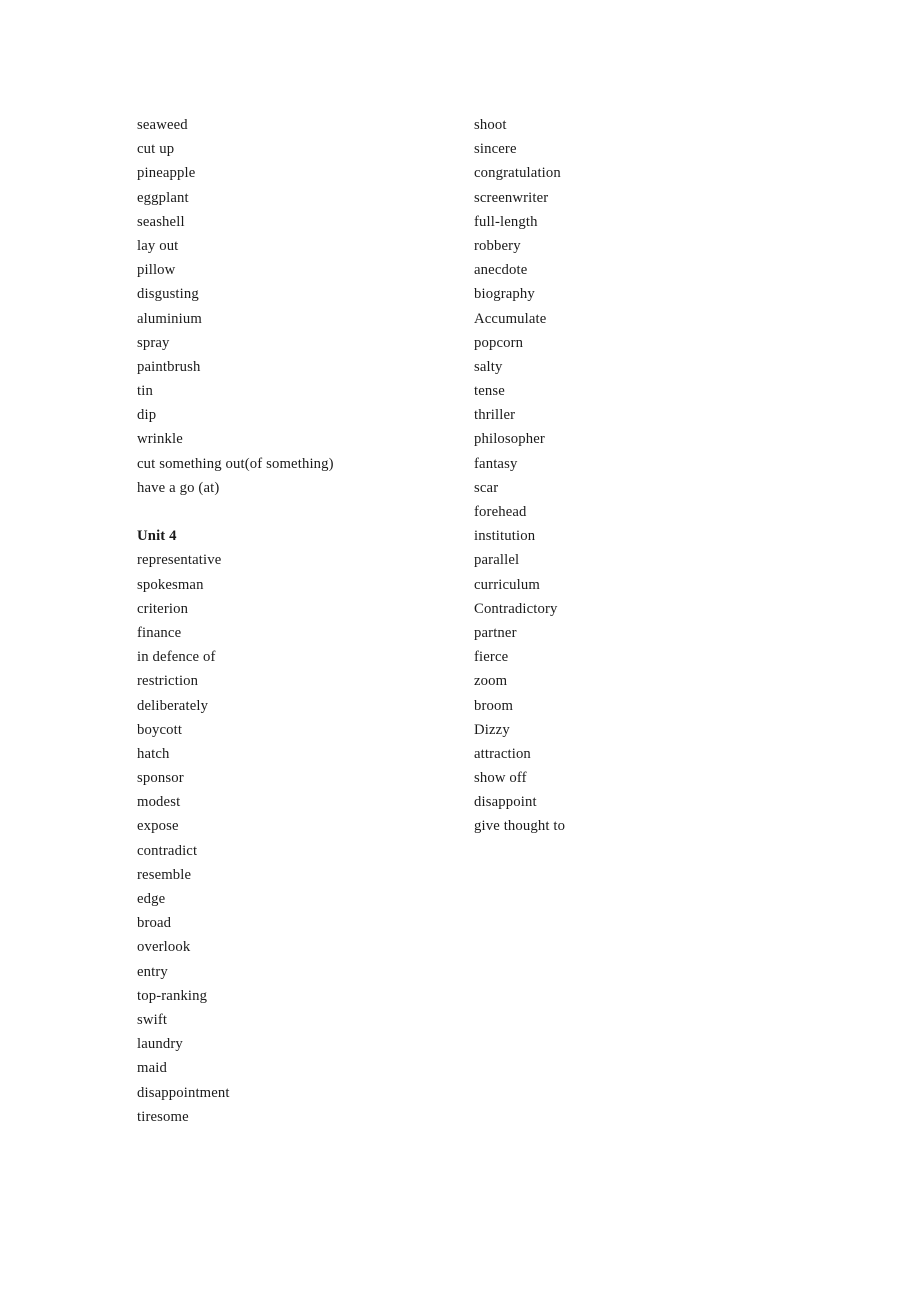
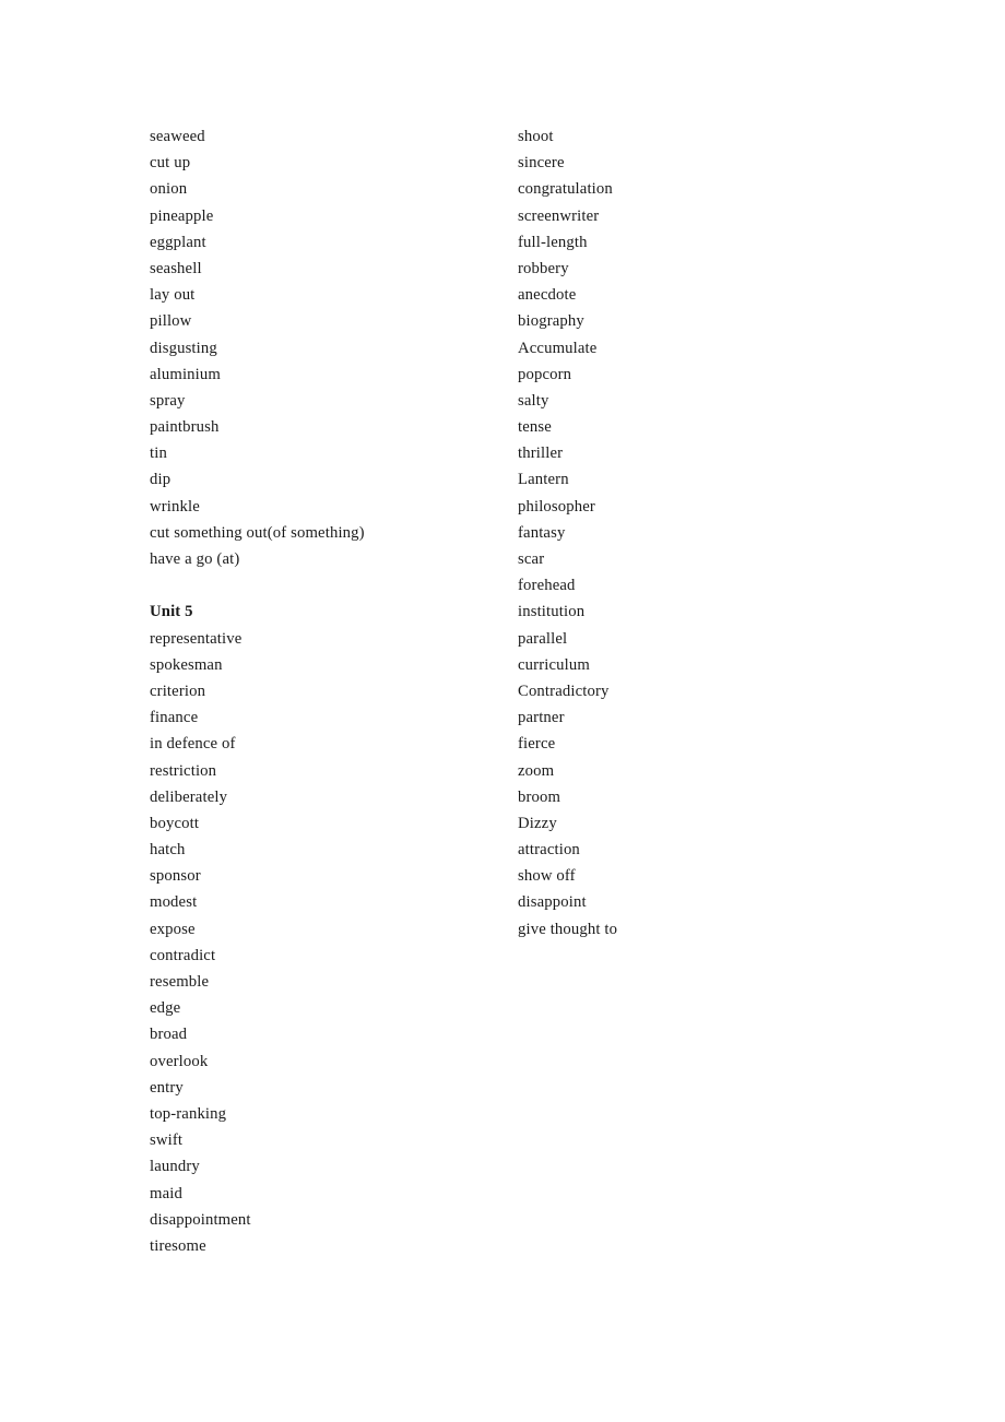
  seaweed
  cut up
+ onion
  pineapple
  eggplant
  seashell
  lay out
  pillow
  disgusting
  aluminium
  spray
  paintbrush
  tin
  dip
  wrinkle
  cut something out(of something)
  have a go (at)
- Unit 4
+ Unit 5
  representative
  spokesman
  criterion
  finance
  in defence of
  restriction
  deliberately
  boycott
  hatch
  sponsor
  modest
  expose
  contradict
  resemble
  edge
  broad
  overlook
  entry
  top-ranking
  swift
  laundry
  maid
  disappointment
  tiresome
  shoot
  sincere
  congratulation
  screenwriter
  full-length
  robbery
  anecdote
  biography
  Accumulate
  popcorn
  salty
  tense
  thriller
+ Lantern
  philosopher
  fantasy
  scar
  forehead
  institution
  parallel
  curriculum
  Contradictory
  partner
  fierce
  zoom
  broom
  Dizzy
  attraction
  show off
  disappoint
  give thought to
